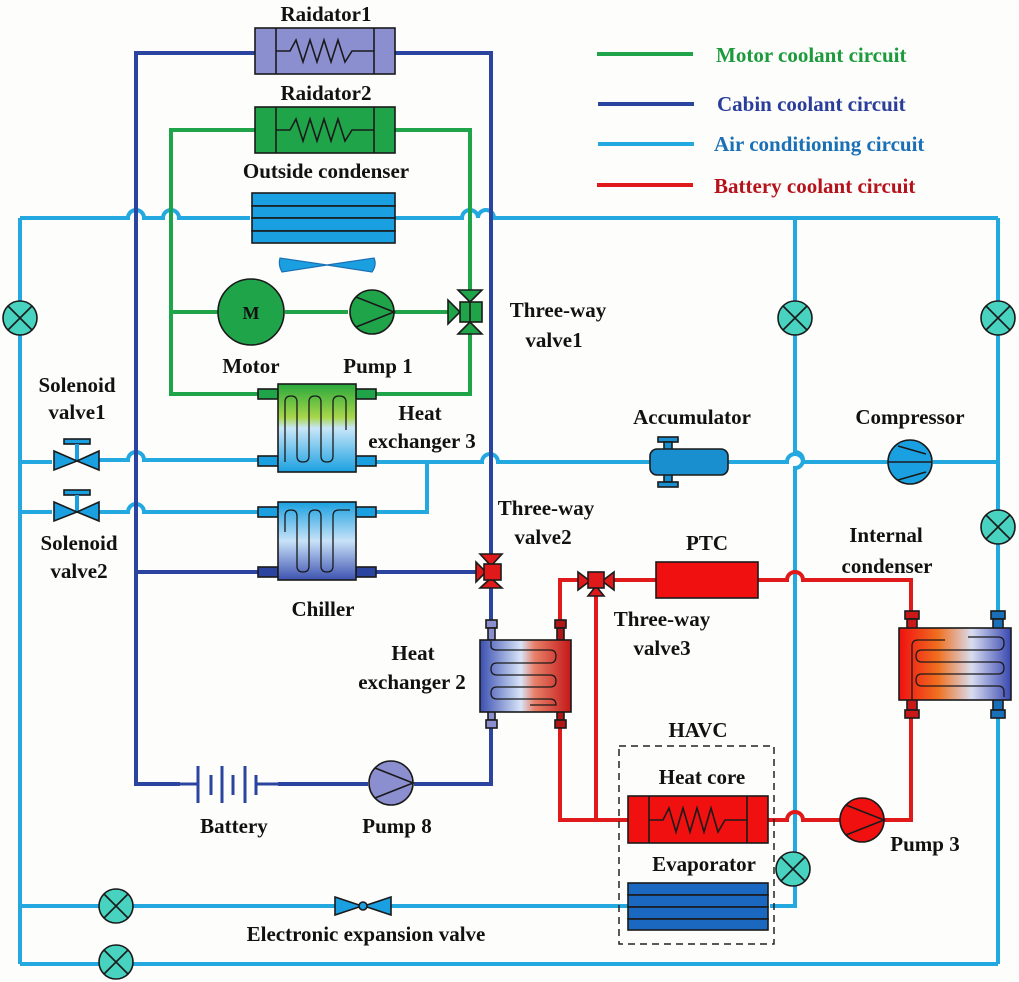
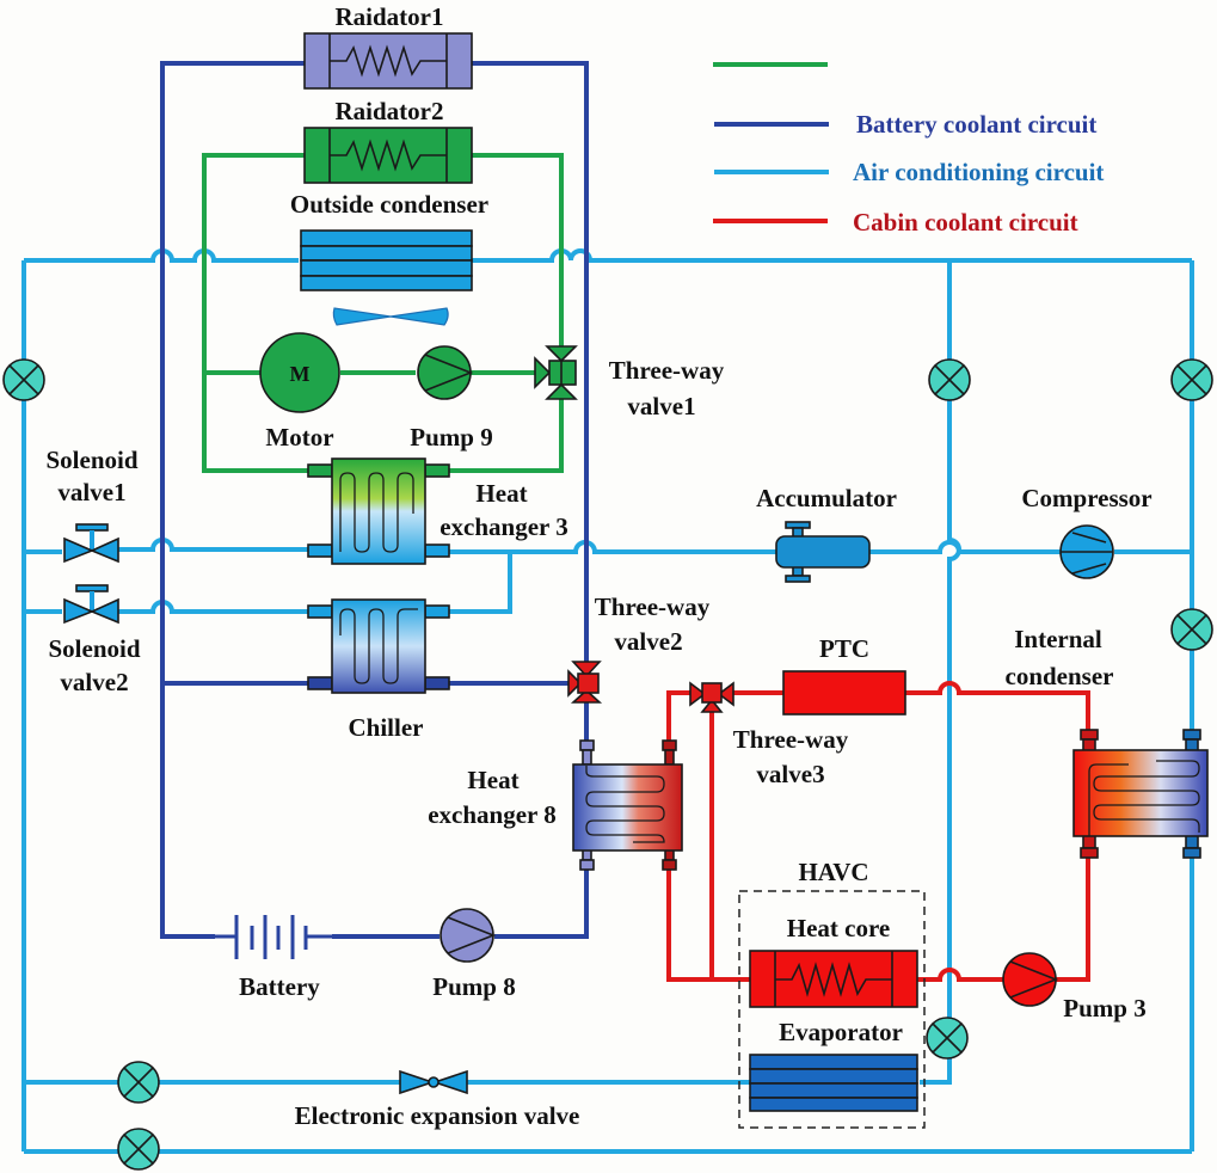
- Motor coolant circuit
- Cabin coolant circuit
+ Battery coolant circuit
  Air conditioning circuit
- Battery coolant circuit
+ Cabin coolant circuit
  Raidator1
  Raidator2
  Outside condenser
  M
  Motor
- Pump 1
+ Pump 9
  Three-way
  valve1
  Heat
  exchanger 3
  Chiller
  Accumulator
  Compressor
  Solenoid
  valve1
  Solenoid
  valve2
  Three-way
  valve2
  Three-way
  valve3
  PTC
  Heat
- exchanger 2
+ exchanger 8
  Internal
  condenser
  HAVC
  Heat core
  Evaporator
  Pump 3
  Battery
  Pump 8
  Electronic expansion valve
